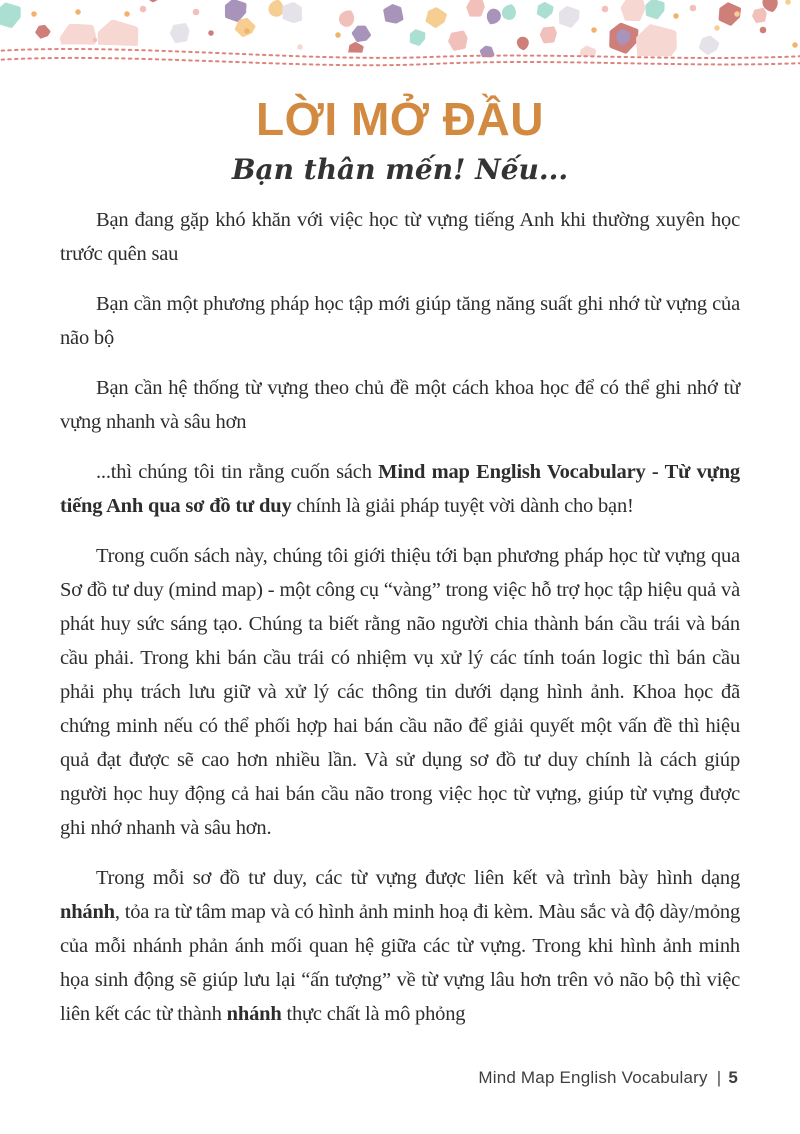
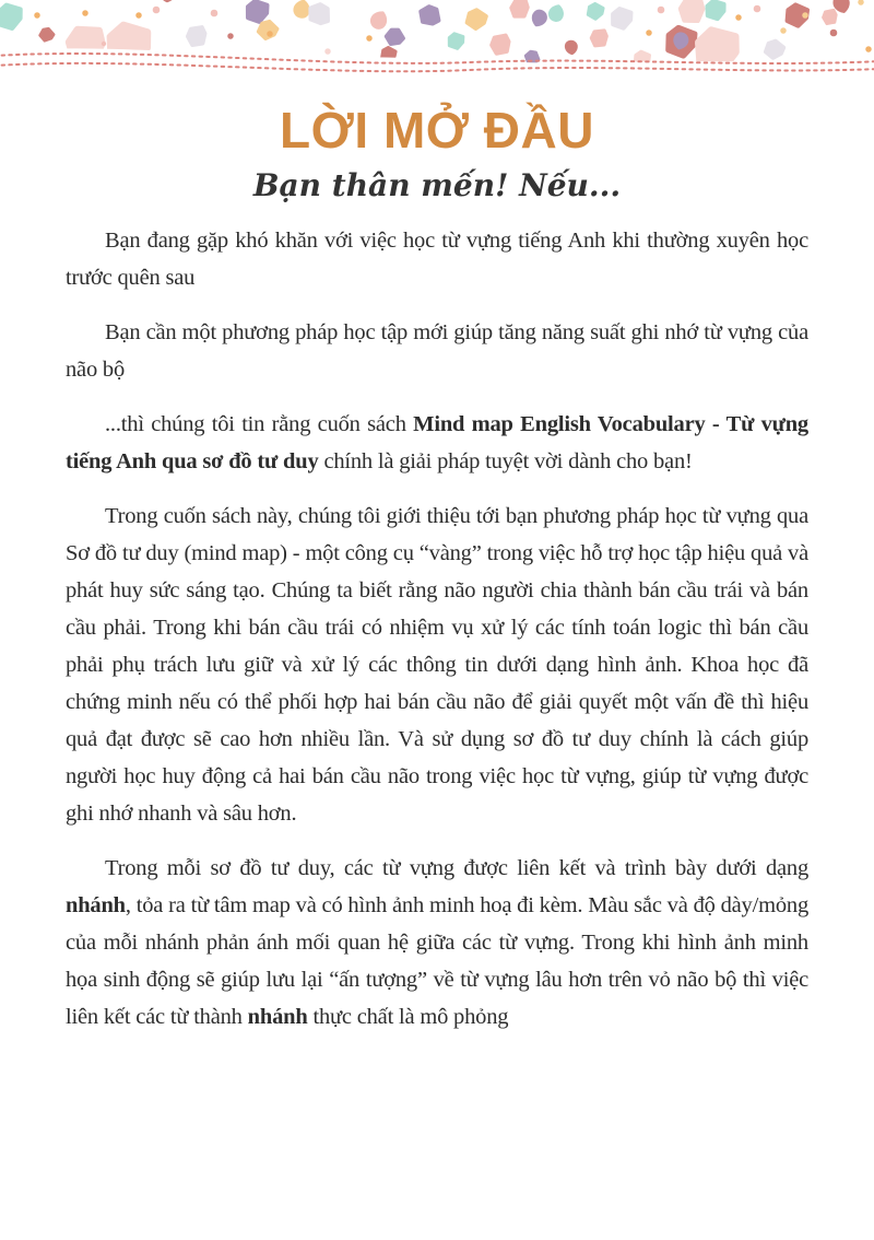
  LỜI MỞ ĐẦU
  Bạn thân mến! Nếu...
  Bạn đang gặp khó khăn với việc học từ vựng tiếng Anh khi thường xuyên học trước quên sau
  Bạn cần một phương pháp học tập mới giúp tăng năng suất ghi nhớ từ vựng của não bộ
- Bạn cần hệ thống từ vựng theo chủ đề một cách khoa học để có thể ghi nhớ từ vựng nhanh và sâu hơn
  ...thì chúng tôi tin rằng cuốn sách Mind map English Vocabulary - Từ vựng tiếng Anh qua sơ đồ tư duy chính là giải pháp tuyệt vời dành cho bạn!
  Trong cuốn sách này, chúng tôi giới thiệu tới bạn phương pháp học từ vựng qua Sơ đồ tư duy (mind map) - một công cụ “vàng” trong việc hỗ trợ học tập hiệu quả và phát huy sức sáng tạo. Chúng ta biết rằng não người chia thành bán cầu trái và bán cầu phải. Trong khi bán cầu trái có nhiệm vụ xử lý các tính toán logic thì bán cầu phải phụ trách lưu giữ và xử lý các thông tin dưới dạng hình ảnh. Khoa học đã chứng minh nếu có thể phối hợp hai bán cầu não để giải quyết một vấn đề thì hiệu quả đạt được sẽ cao hơn nhiều lần. Và sử dụng sơ đồ tư duy chính là cách giúp người học huy động cả hai bán cầu não trong việc học từ vựng, giúp từ vựng được ghi nhớ nhanh và sâu hơn.
- Trong mỗi sơ đồ tư duy, các từ vựng được liên kết và trình bày hình dạng nhánh, tỏa ra từ tâm map và có hình ảnh minh hoạ đi kèm. Màu sắc và độ dày/mỏng của mỗi nhánh phản ánh mối quan hệ giữa các từ vựng. Trong khi hình ảnh minh họa sinh động sẽ giúp lưu lại “ấn tượng” về từ vựng lâu hơn trên vỏ não bộ thì việc liên kết các từ thành nhánh thực chất là mô phỏng
+ Trong mỗi sơ đồ tư duy, các từ vựng được liên kết và trình bày dưới dạng nhánh, tỏa ra từ tâm map và có hình ảnh minh hoạ đi kèm. Màu sắc và độ dày/mỏng của mỗi nhánh phản ánh mối quan hệ giữa các từ vựng. Trong khi hình ảnh minh họa sinh động sẽ giúp lưu lại “ấn tượng” về từ vựng lâu hơn trên vỏ não bộ thì việc liên kết các từ thành nhánh thực chất là mô phỏng
- Mind Map English Vocabulary | 5
